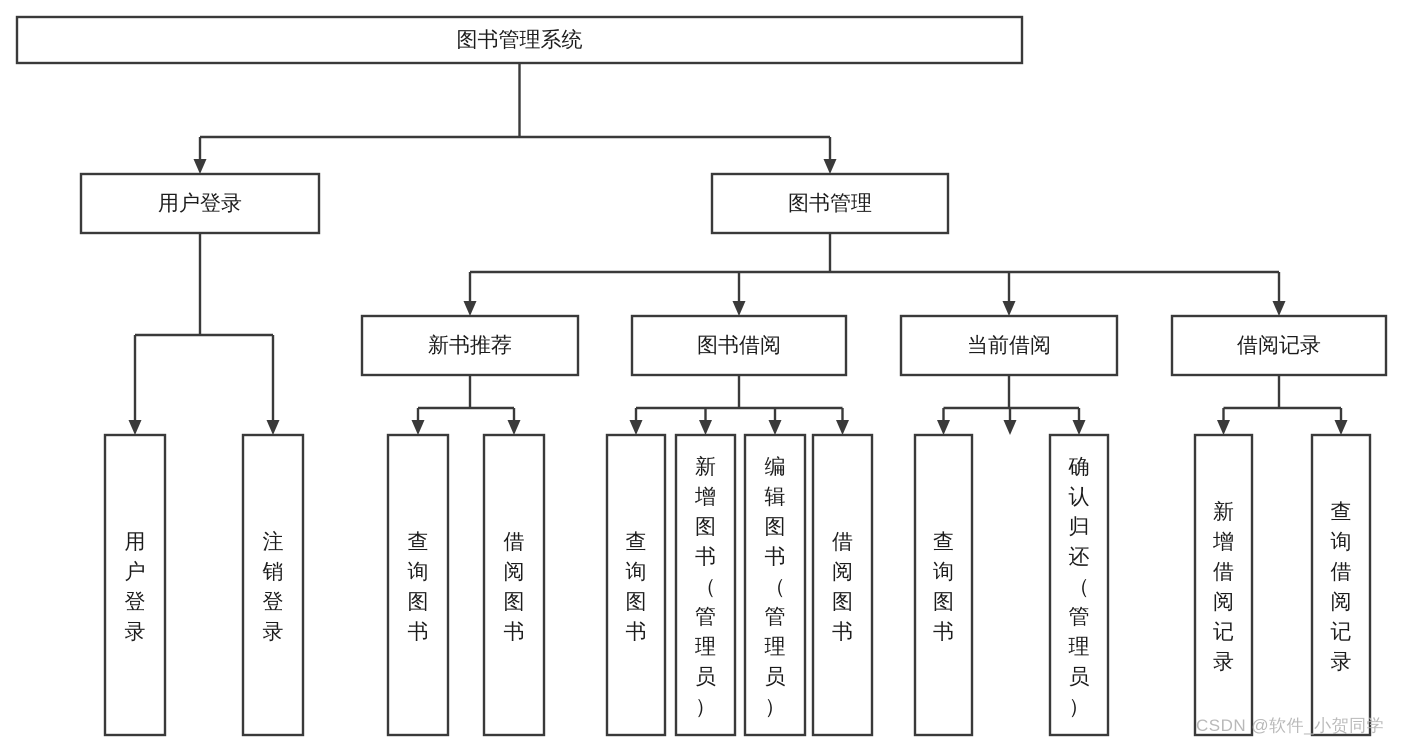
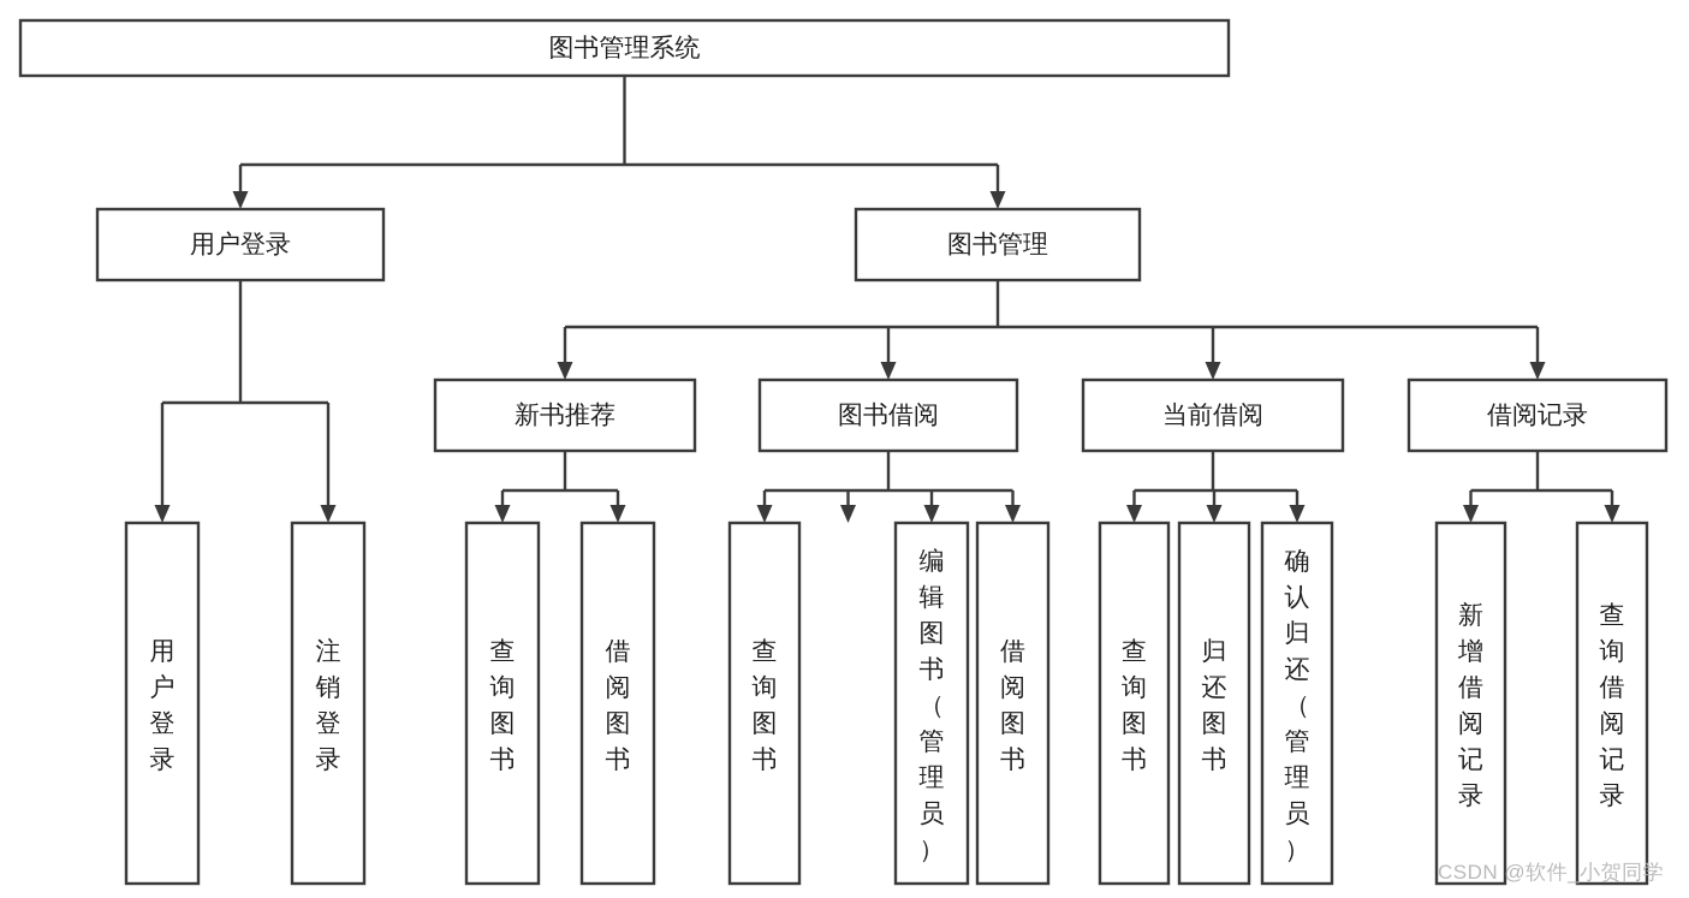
  图书管理系统
  用户登录
  图书管理
  新书推荐
  图书借阅
  当前借阅
  借阅记录
  用户登录
  注销登录
  查询图书
  借阅图书
  查询图书
- 新增图书（管理员）
  编辑图书（管理员）
  借阅图书
  查询图书
+ 归还图书
  确认归还（管理员）
  新增借阅记录
  查询借阅记录
  CSDN @软件_小贺同学
